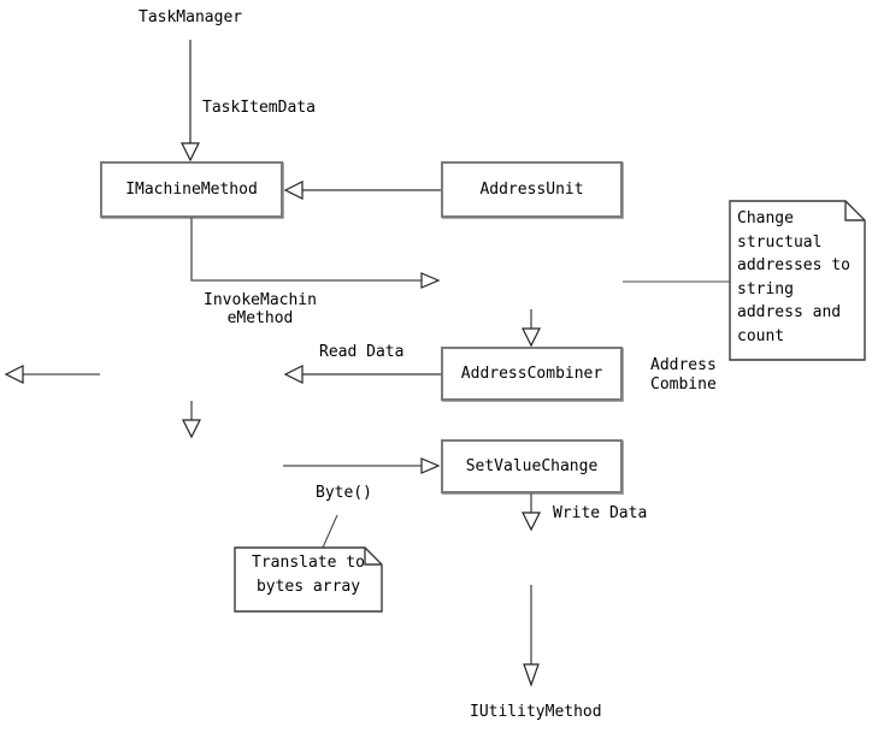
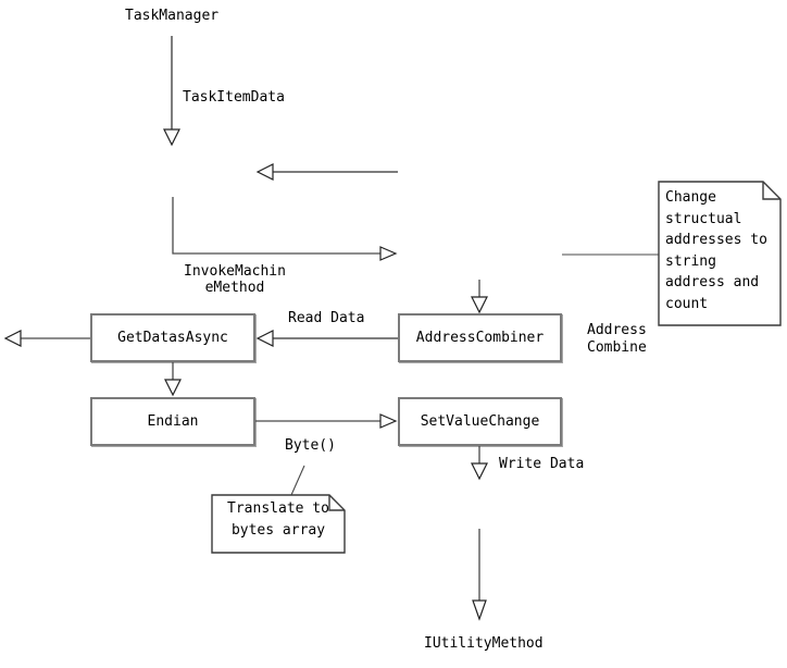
  TaskManager
  IUtilityMethod
- IMachineMethod
- AddressUnit
  AddressCombiner
+ GetDatasAsync
+ Endian
  SetValueChange
  TaskItemData
  InvokeMachin
  eMethod
  Read Data
  Address
  Combine
  Byte()
  Write Data
  Change
  structual
  addresses to
  string
  address and
  count
  Translate to
  bytes array
